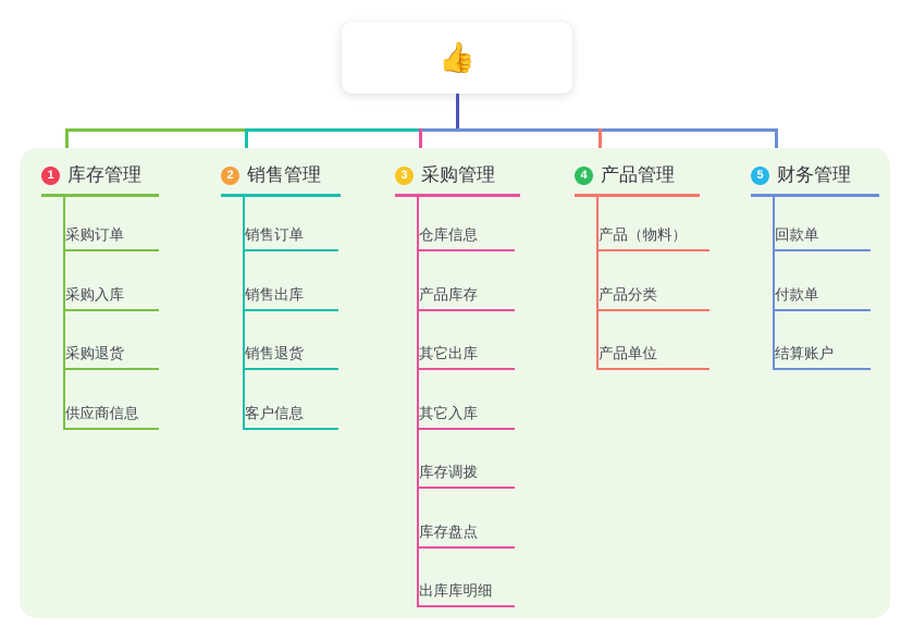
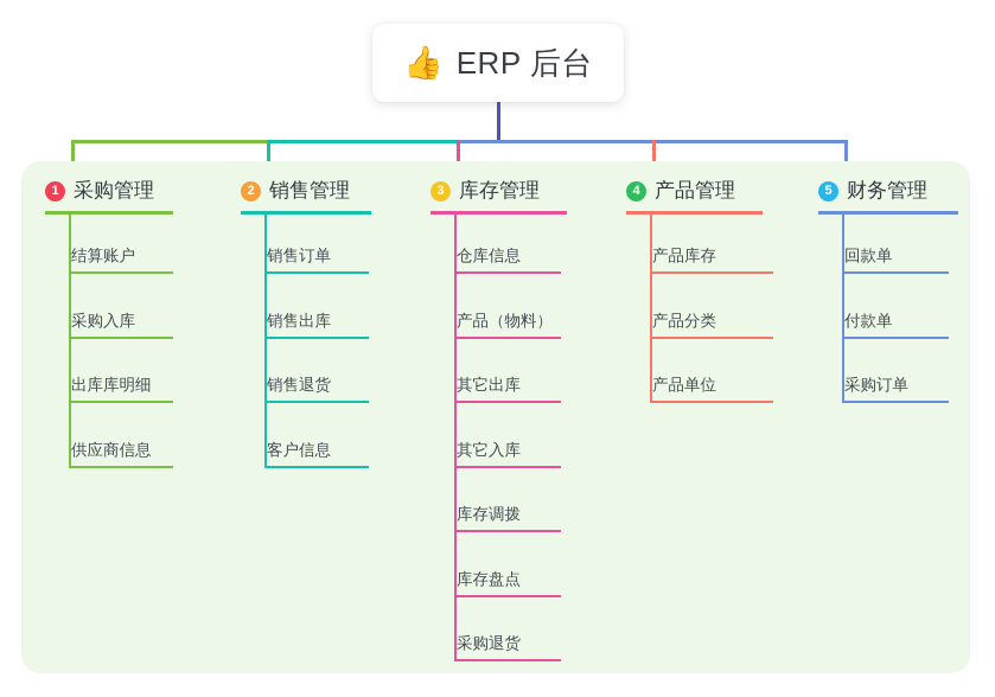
  👍
+ ERP 后台
  1
- 库存管理
+ 采购管理
- 采购订单
+ 结算账户
  采购入库
- 采购退货
+ 出库库明细
  供应商信息
  2
  销售管理
  销售订单
  销售出库
  销售退货
  客户信息
  3
- 采购管理
+ 库存管理
  仓库信息
- 产品库存
+ 产品（物料）
  其它出库
  其它入库
  库存调拨
  库存盘点
- 出库库明细
+ 采购退货
  4
  产品管理
- 产品（物料）
+ 产品库存
  产品分类
  产品单位
  5
  财务管理
  回款单
  付款单
- 结算账户
+ 采购订单
